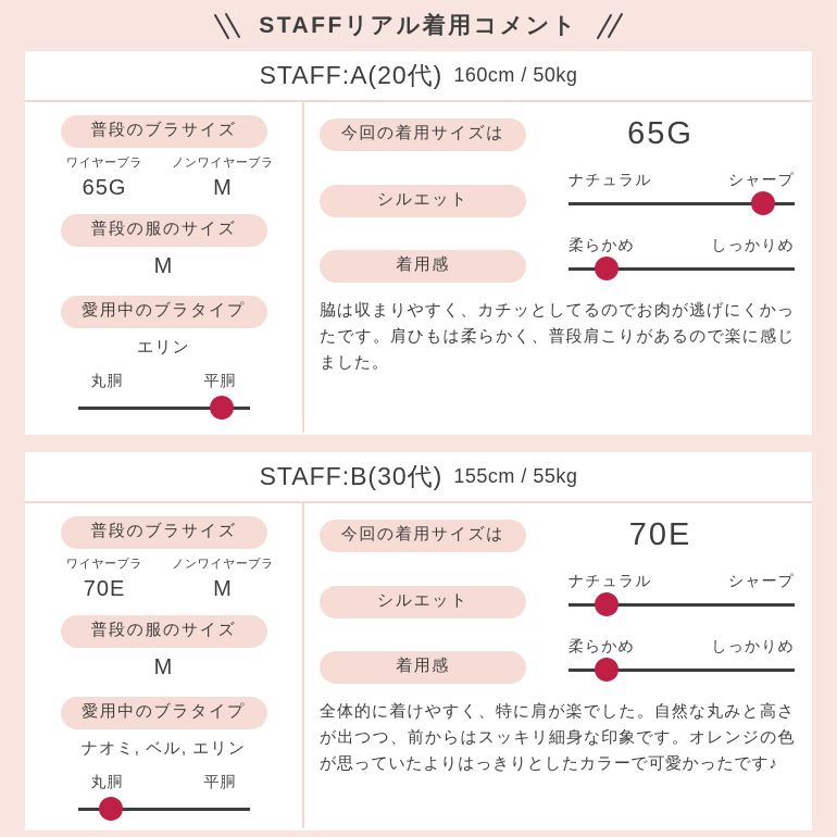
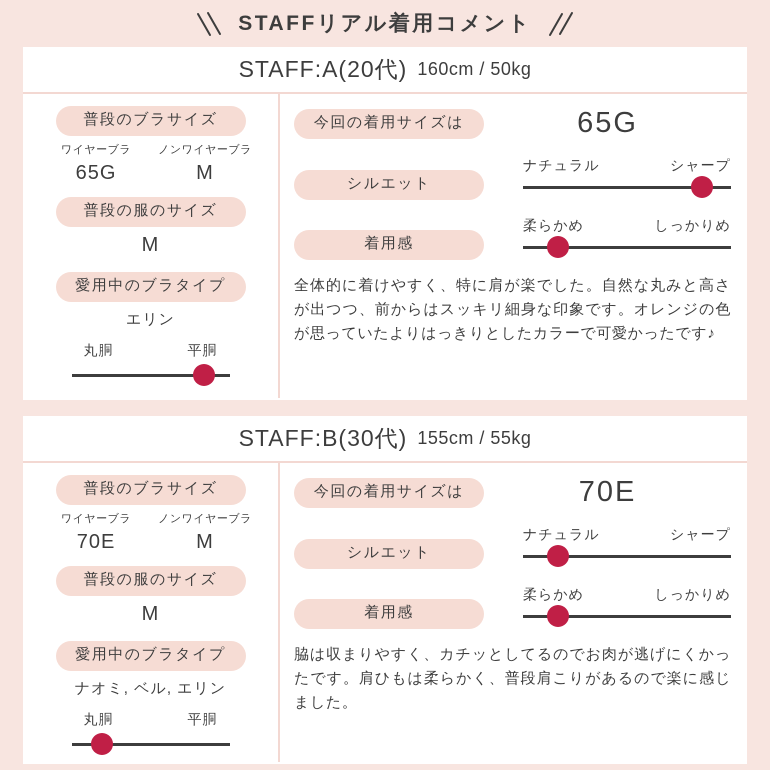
  STAFFリアル着用コメント
  STAFF:A(20代)
  160cm / 50kg
  普段のブラサイズ
  ワイヤーブラ
  65G
  ノンワイヤーブラ
  M
  普段の服のサイズ
  M
  愛用中のブラタイプ
  エリン
  丸胴
  平胴
  今回の着用サイズは
  65G
  シルエット
  ナチュラル
  シャープ
  着用感
  柔らかめ
  しっかりめ
- 脇は収まりやすく、カチッとしてるのでお肉が逃げにくかったです。肩ひもは柔らかく、普段肩こりがあるので楽に感じました。
+ 全体的に着けやすく、特に肩が楽でした。自然な丸みと高さが出つつ、前からはスッキリ細身な印象です。オレンジの色が思っていたよりはっきりとしたカラーで可愛かったです♪
  STAFF:B(30代)
  155cm / 55kg
  普段のブラサイズ
  ワイヤーブラ
  70E
  ノンワイヤーブラ
  M
  普段の服のサイズ
  M
  愛用中のブラタイプ
  ナオミ, ベル, エリン
  丸胴
  平胴
  今回の着用サイズは
  70E
  シルエット
  ナチュラル
  シャープ
  着用感
  柔らかめ
  しっかりめ
- 全体的に着けやすく、特に肩が楽でした。自然な丸みと高さが出つつ、前からはスッキリ細身な印象です。オレンジの色が思っていたよりはっきりとしたカラーで可愛かったです♪
+ 脇は収まりやすく、カチッとしてるのでお肉が逃げにくかったです。肩ひもは柔らかく、普段肩こりがあるので楽に感じました。
